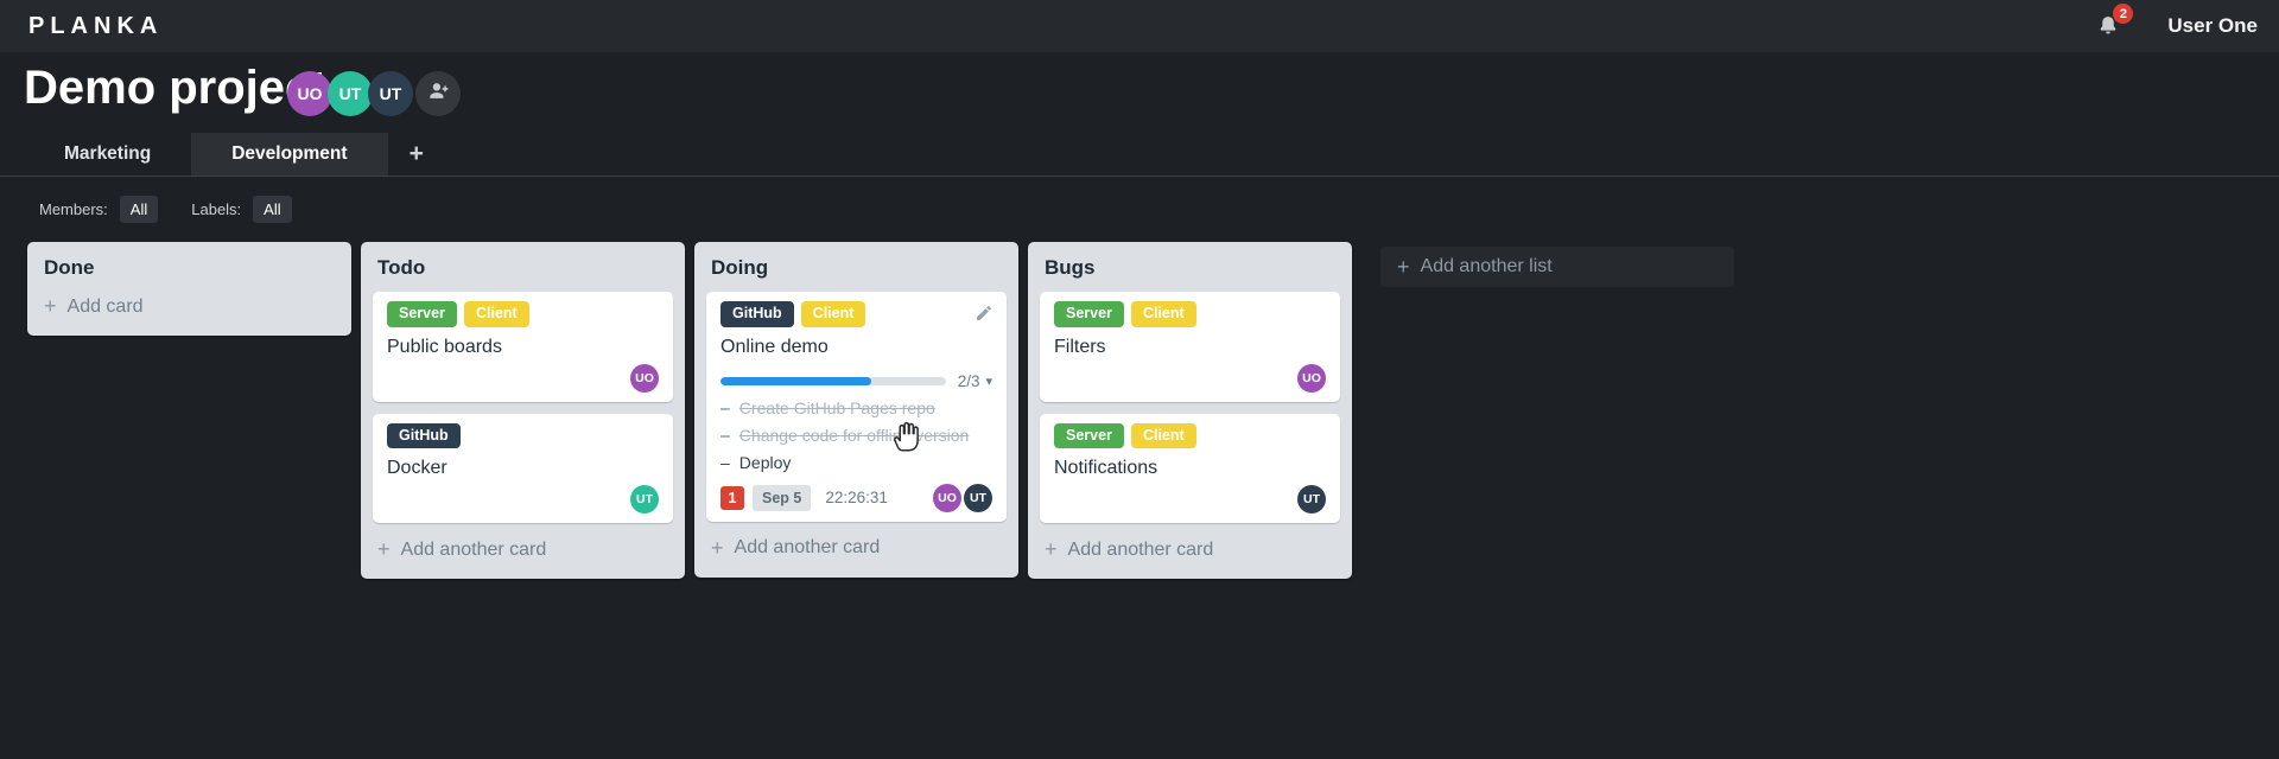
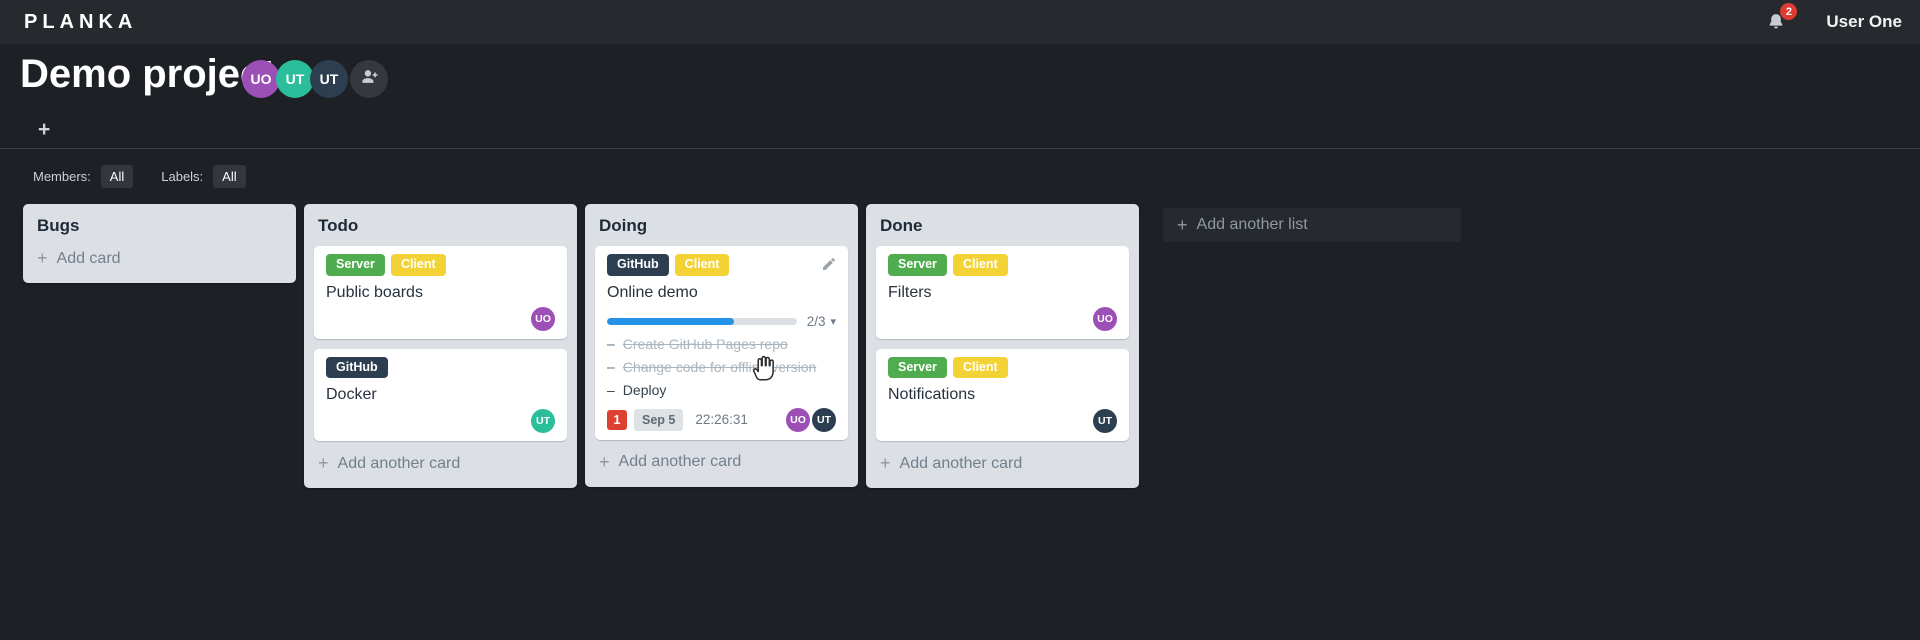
  PLANKA
  2
  User One
  Demo proje
  UO
  UT
  UT
- Marketing
- Development
  +
  Members:
  All
  Labels:
  All
- Done
+ Bugs
  +
  Add card
  Todo
  Server
  Client
  Public boards
  UO
  GitHub
  Docker
  UT
  +
  Add another card
  Doing
  GitHub
  Client
  Online demo
  2/3
  ▾
  –
  Create GitHub Pages repo
  –
  Change code for offlin version
  –
  Deploy
  1
  Sep 5
  22:26:31
  UO
  UT
  +
  Add another card
- Bugs
+ Done
  Server
  Client
  Filters
  UO
  Server
  Client
  Notifications
  UT
  +
  Add another card
  +
  Add another list
